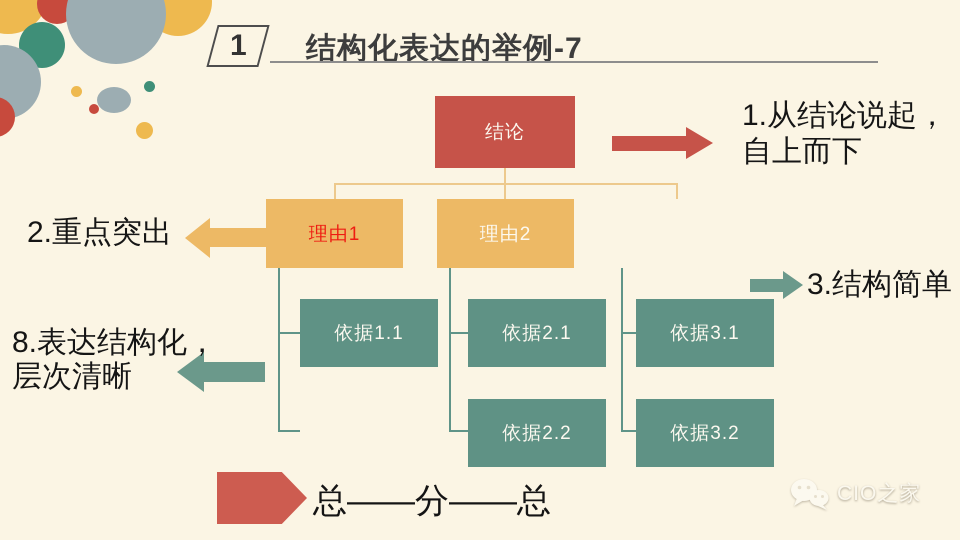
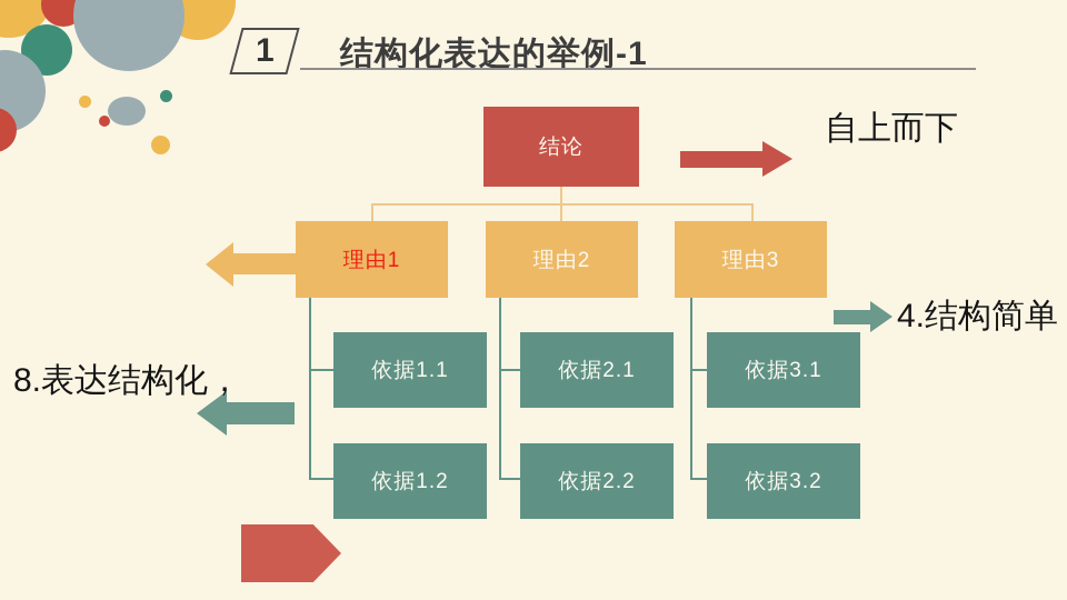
- 结构化表达的举例-7
+ 结构化表达的举例-1
  结论
  理由1
  理由2
+ 理由3
  依据1.1
  依据2.1
  依据3.1
+ 依据1.2
  依据2.2
  依据3.2
- 1.从结论说起，
  自上而下
- 2.重点突出
  8.表达结构化，
- 层次清晰
- 3.结构简单
+ 4.结构简单
- 总——分——总
- CIO之家
